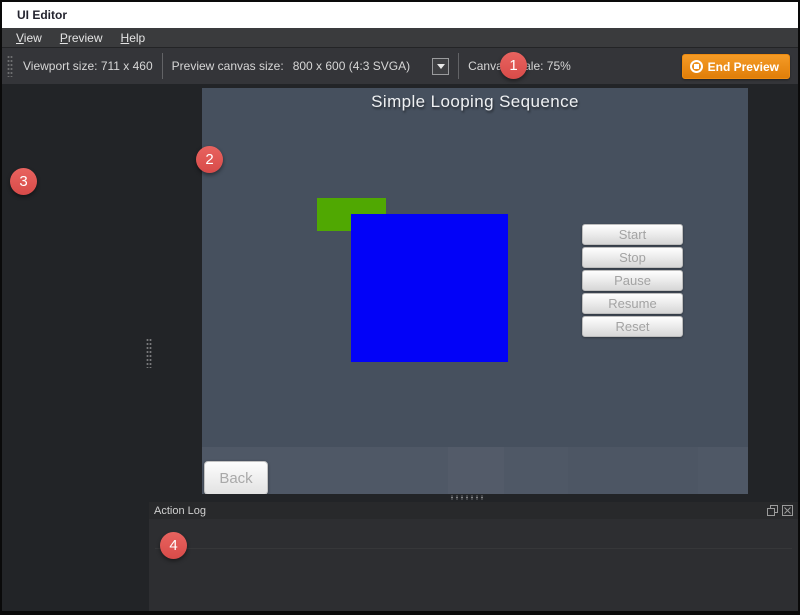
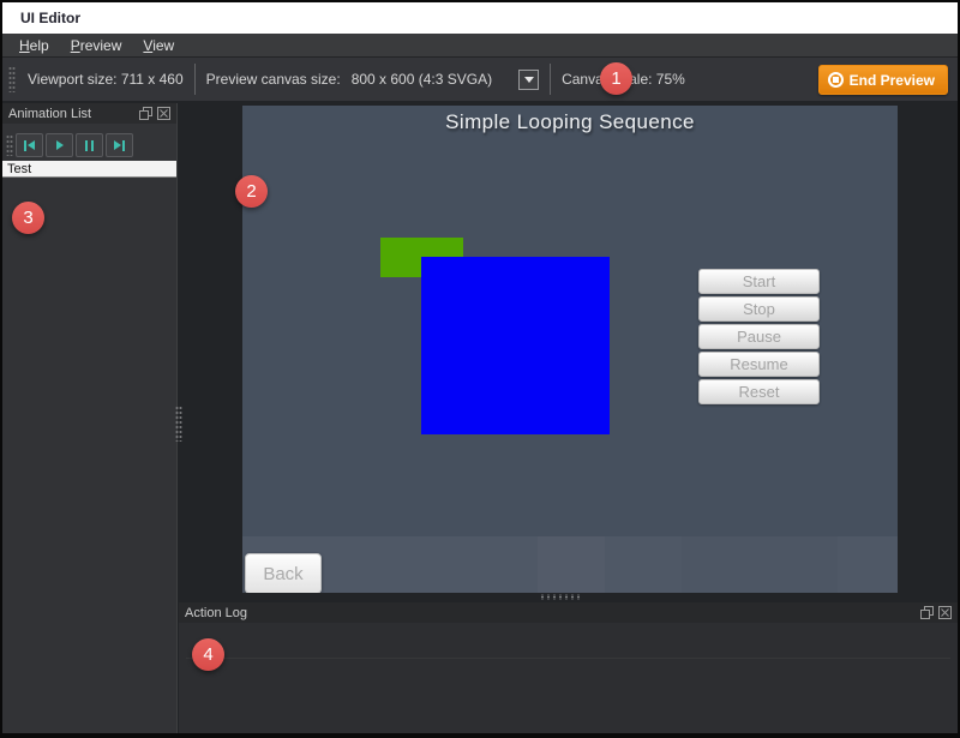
  UI Editor
- View
+ Help
  Preview
- Help
+ View
  Viewport size: 711 x 460
  Preview canvas size:
  800 x 600 (4:3 SVGA)
  Canvale: 75%
  End Preview
+ Animation List
+ Test
  Simple Looping Sequence
  Start
  Stop
  Pause
  Resume
  Reset
  Back
  Action Log
  1
  2
  3
  4
